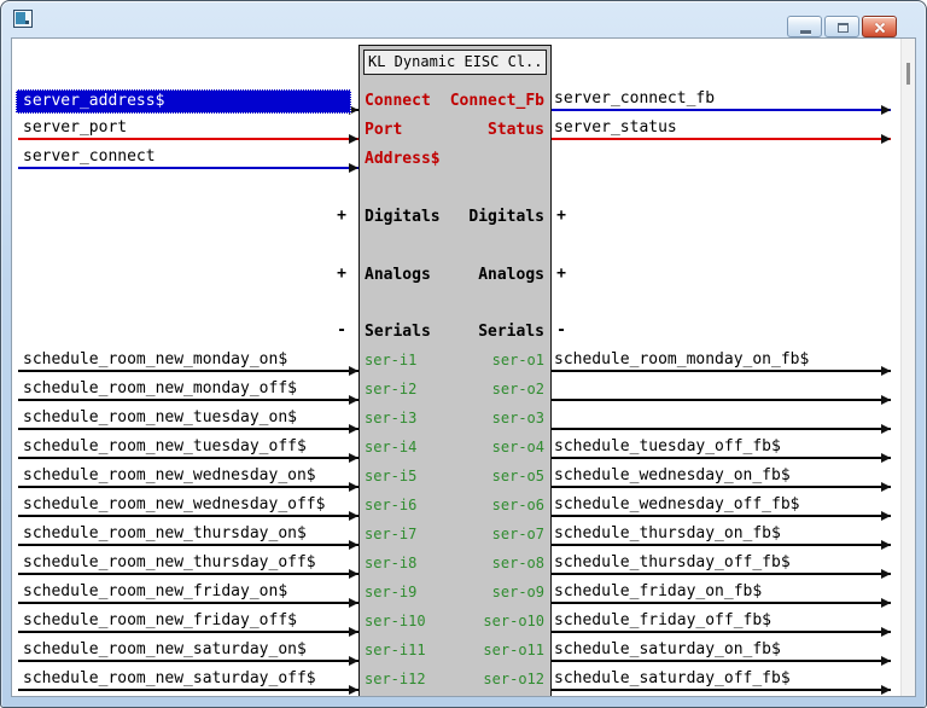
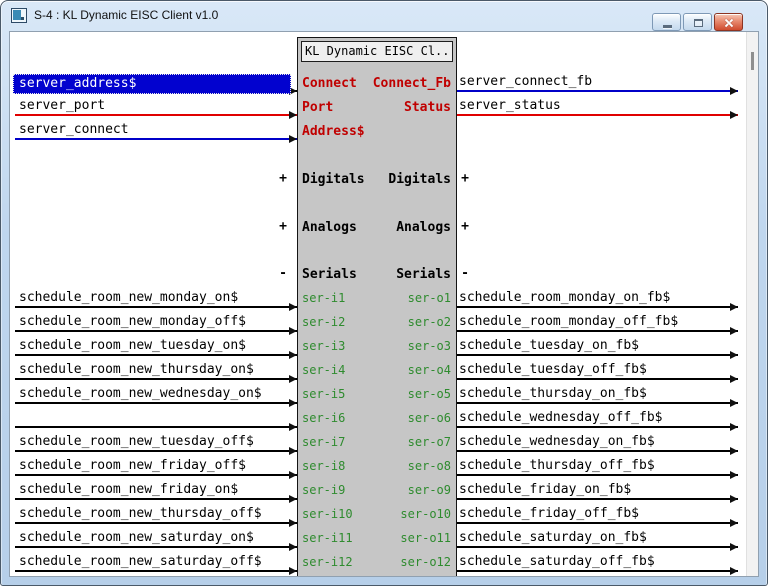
+ S-4 : KL Dynamic EISC Client v1.0
  KL Dynamic EISC Cl..
  Connect
  Port
  Address$
  Connect_Fb
  Status
  Digitals
  Digitals
  Analogs
  Analogs
  Serials
  Serials
  ser-i1
  ser-i2
  ser-i3
  ser-i4
  ser-i5
  ser-i6
  ser-i7
  ser-i8
  ser-i9
  ser-i10
  ser-i11
  ser-i12
  ser-o1
  ser-o2
  ser-o3
  ser-o4
  ser-o5
  ser-o6
  ser-o7
  ser-o8
  ser-o9
  ser-o10
  ser-o11
  ser-o12
  +
  +
  +
  +
  -
  -
  server_address$
  server_port
  server_connect
  server_connect_fb
  server_status
  schedule_room_new_monday_on$
  schedule_room_new_monday_off$
  schedule_room_new_tuesday_on$
- schedule_room_new_tuesday_off$
+ schedule_room_new_thursday_on$
  schedule_room_new_wednesday_on$
- schedule_room_new_wednesday_off$
- schedule_room_new_thursday_on$
+ schedule_room_new_tuesday_off$
- schedule_room_new_thursday_off$
+ schedule_room_new_friday_off$
  schedule_room_new_friday_on$
- schedule_room_new_friday_off$
+ schedule_room_new_thursday_off$
  schedule_room_new_saturday_on$
  schedule_room_new_saturday_off$
  schedule_room_monday_on_fb$
+ schedule_room_monday_off_fb$
+ schedule_tuesday_on_fb$
  schedule_tuesday_off_fb$
- schedule_wednesday_on_fb$
+ schedule_thursday_on_fb$
  schedule_wednesday_off_fb$
- schedule_thursday_on_fb$
+ schedule_wednesday_on_fb$
  schedule_thursday_off_fb$
  schedule_friday_on_fb$
  schedule_friday_off_fb$
  schedule_saturday_on_fb$
  schedule_saturday_off_fb$
